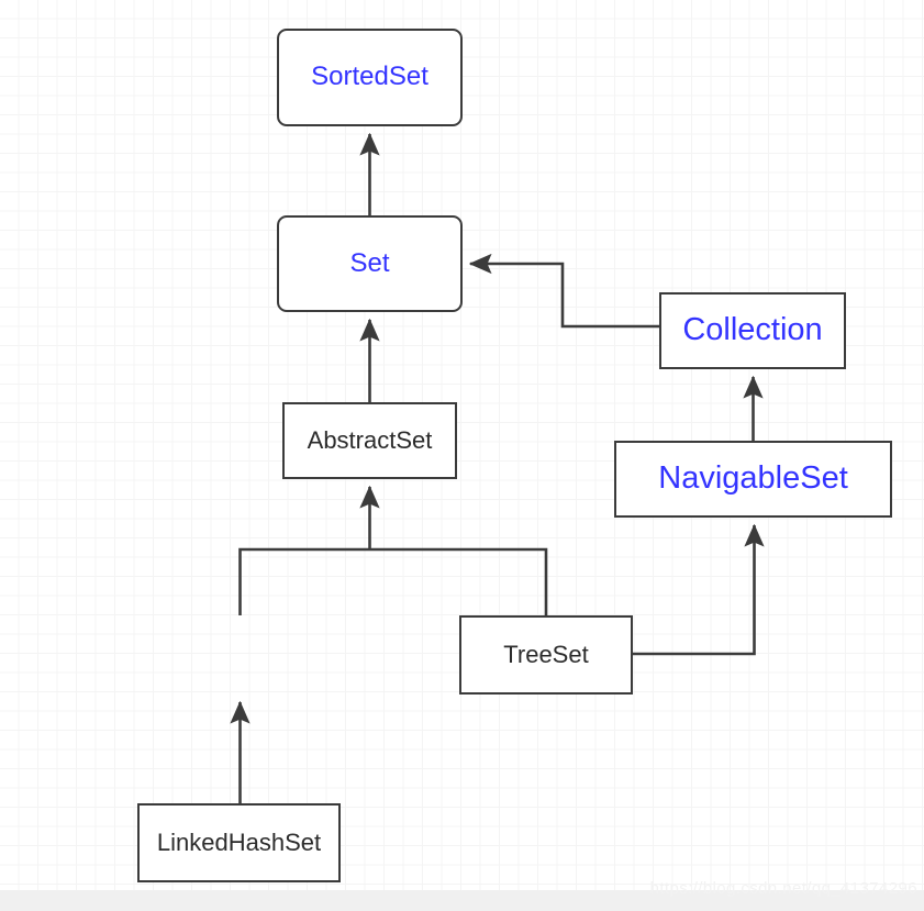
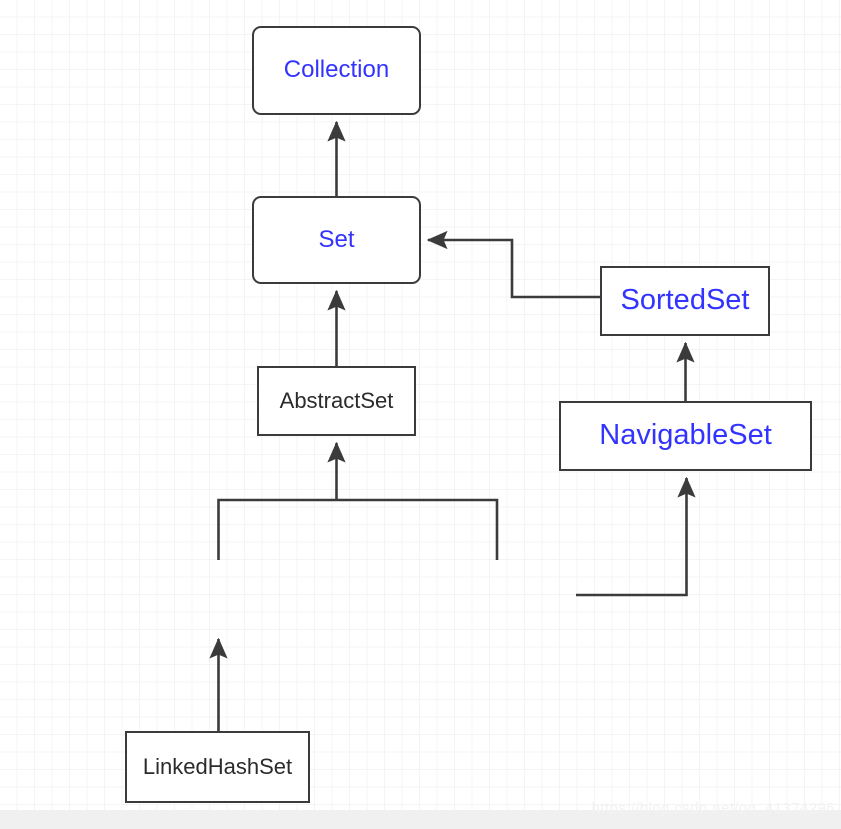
- SortedSet
+ Collection
  Set
- Collection
+ SortedSet
  NavigableSet
  AbstractSet
- TreeSet
  LinkedHashSet
